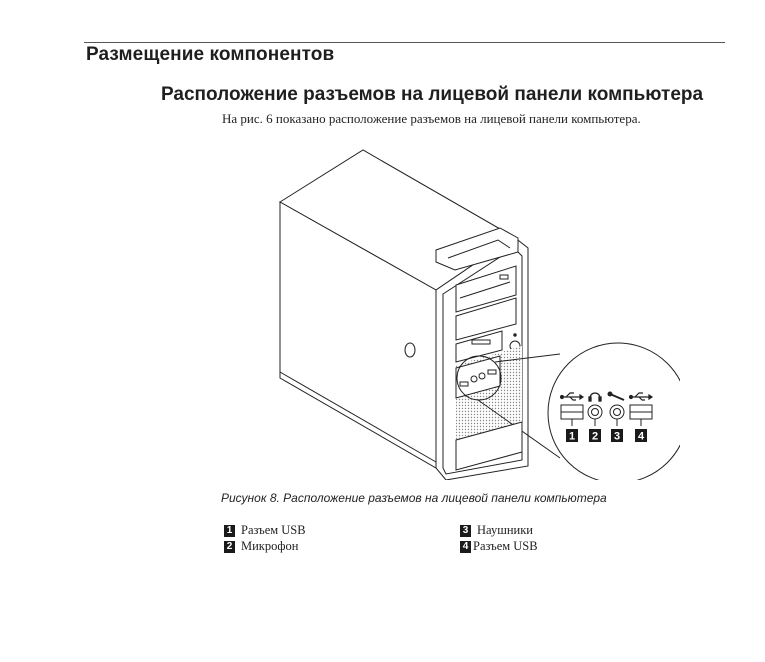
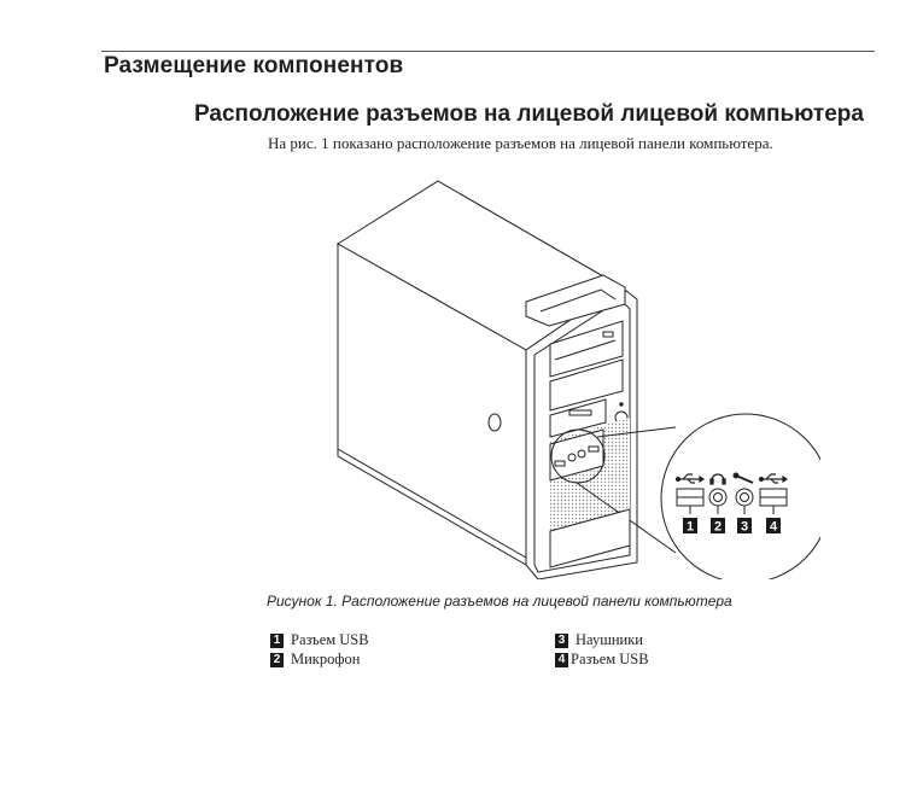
  Размещение компонентов
- Расположение разъемов на лицевой панели компьютера
+ Расположение разъемов на лицевой лицевой компьютера
- На рис. 6 показано расположение разъемов на лицевой панели компьютера.
+ На рис. 1 показано расположение разъемов на лицевой панели компьютера.
  1
  2
  3
  4
- Рисунок 8. Расположение разъемов на лицевой панели компьютера
+ Рисунок 1. Расположение разъемов на лицевой панели компьютера
  1
  Разъем USB
  2
  Микрофон
  3
  Наушники
  4
  Разъем USB
